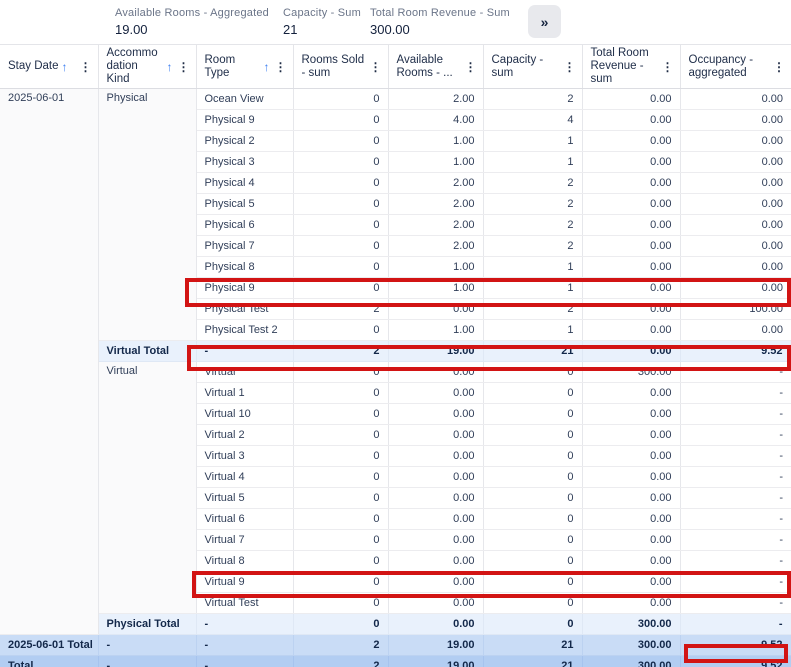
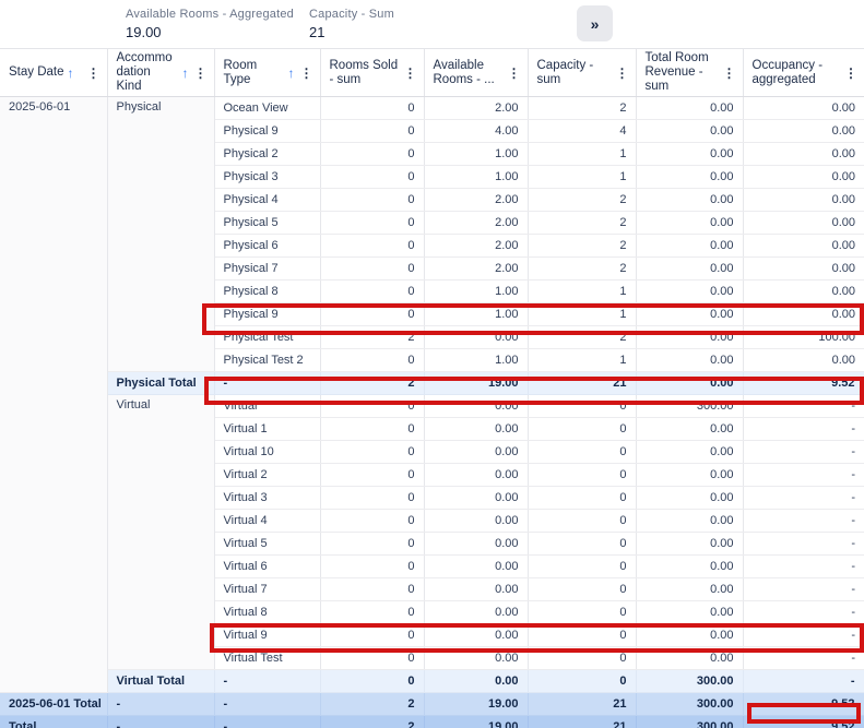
  Available Rooms - Aggregated
  19.00
  Capacity - Sum
  21
- Total Room Revenue - Sum
- 300.00
  »
  Stay Date ↑ ⋮	Accommodation Kind↑ ⋮	Room Type↑ ⋮	Rooms Sold - sum⋮	Available Rooms - ...⋮	Capacity - sum⋮	Total Room Revenue - sum⋮	Occupancy - aggregated⋮
  2025-06-01	Physical	Ocean View	0	2.00	2	0.00	0.00
  Physical 9	0	4.00	4	0.00	0.00
  Physical 2	0	1.00	1	0.00	0.00
  Physical 3	0	1.00	1	0.00	0.00
  Physical 4	0	2.00	2	0.00	0.00
  Physical 5	0	2.00	2	0.00	0.00
  Physical 6	0	2.00	2	0.00	0.00
  Physical 7	0	2.00	2	0.00	0.00
  Physical 8	0	1.00	1	0.00	0.00
  Physical 9	0	1.00	1	0.00	0.00
  Physical Test	2	0.00	2	0.00	100.00
  Physical Test 2	0	1.00	1	0.00	0.00
- Virtual Total	-	2	19.00	21	0.00	9.52
+ Physical Total	-	2	19.00	21	0.00	9.52
  Virtual	Virtual	0	0.00	0	300.00	-
  Virtual 1	0	0.00	0	0.00	-
  Virtual 10	0	0.00	0	0.00	-
  Virtual 2	0	0.00	0	0.00	-
  Virtual 3	0	0.00	0	0.00	-
  Virtual 4	0	0.00	0	0.00	-
  Virtual 5	0	0.00	0	0.00	-
  Virtual 6	0	0.00	0	0.00	-
  Virtual 7	0	0.00	0	0.00	-
  Virtual 8	0	0.00	0	0.00	-
  Virtual 9	0	0.00	0	0.00	-
  Virtual Test	0	0.00	0	0.00	-
- Physical Total	-	0	0.00	0	300.00	-
+ Virtual Total	-	0	0.00	0	300.00	-
  2025-06-01 Total	-	-	2	19.00	21	300.00	9.52
  Total	-	-	2	19.00	21	300.00	9.52
